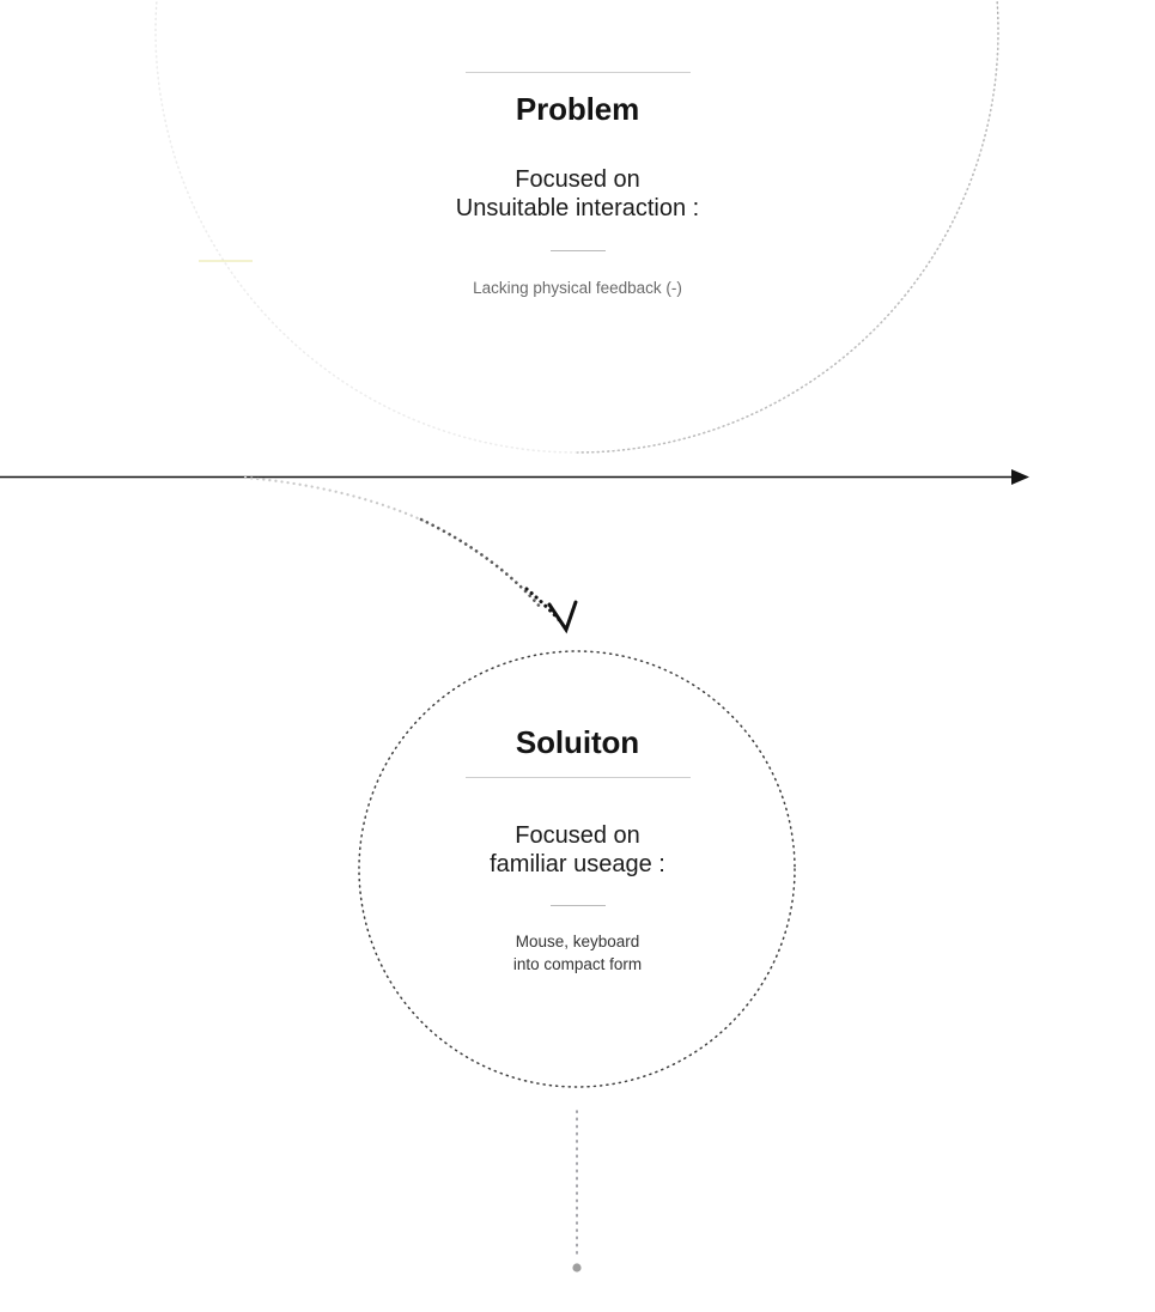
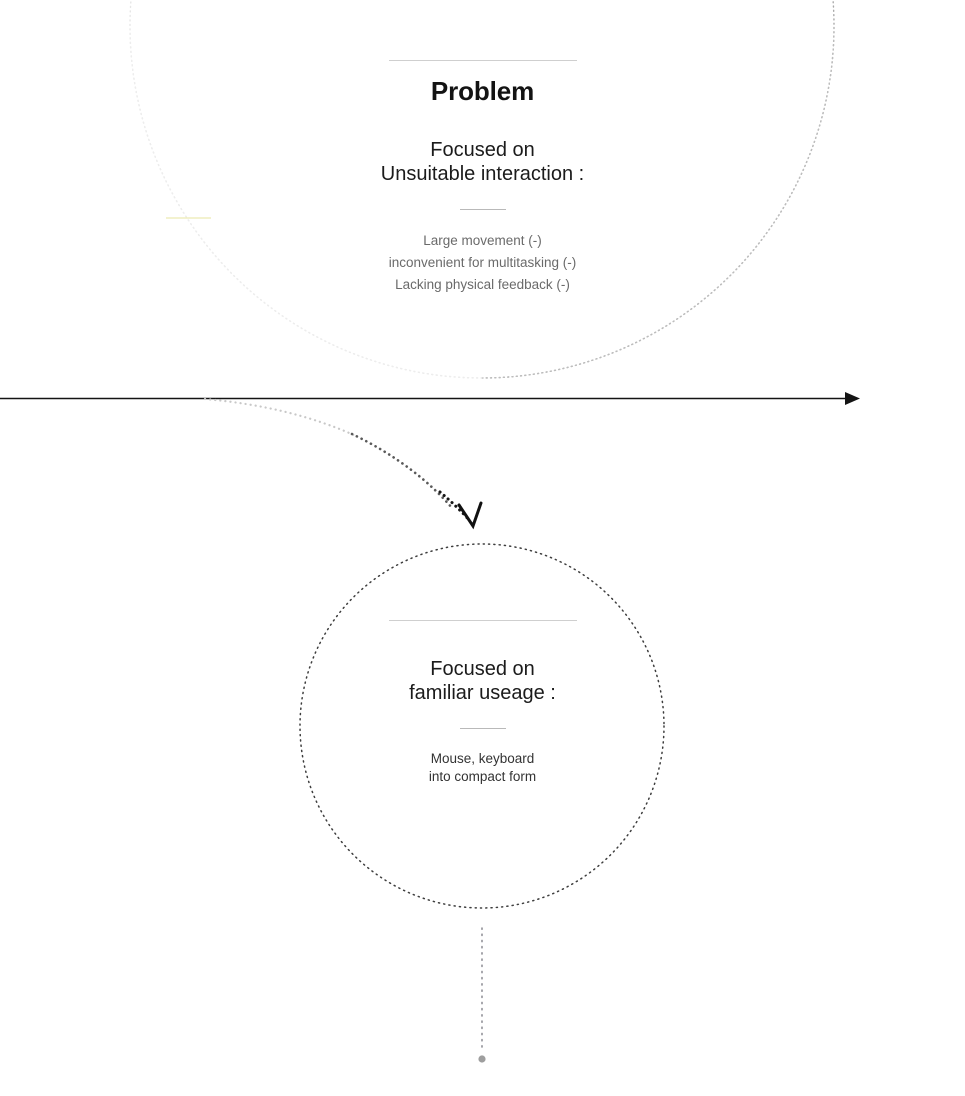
  Problem
  Focused on
  Unsuitable interaction :
+ Large movement (-)
+ inconvenient for multitasking (-)
  Lacking physical feedback (-)
- Soluiton
  Focused on
  familiar useage :
  Mouse, keyboard
  into compact form
